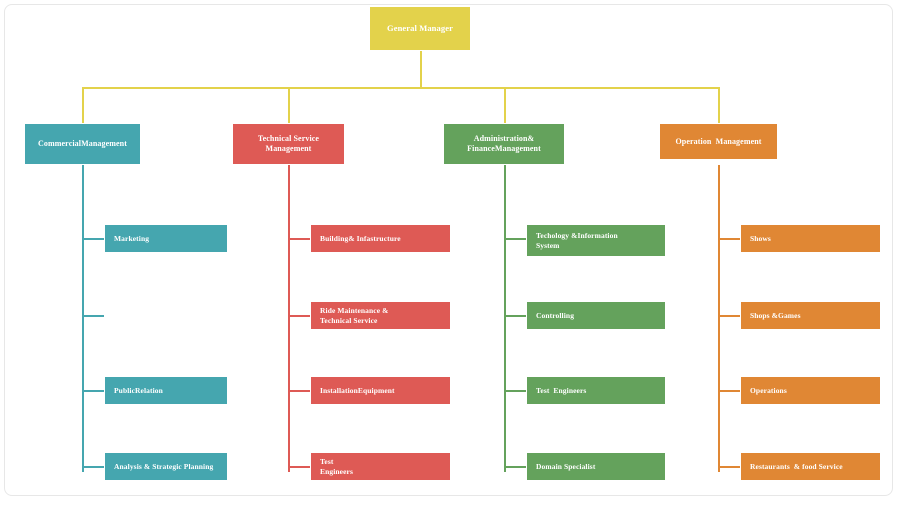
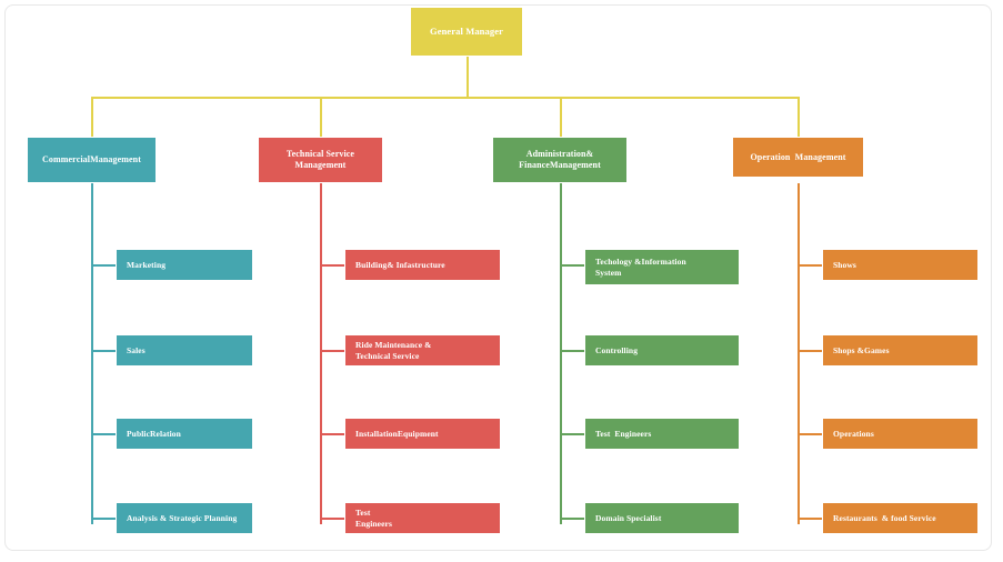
  General Manager
  CommercialManagement
  Technical Service
  Management
  Administration&
  FinanceManagement
  Operation Management
  Marketing
+ Sales
  PublicRelation
  Analysis & Strategic Planning
  Building& Infastructure
  Ride Maintenance &
  Technical Service
  InstallationEquipment
  Test
  Engineers
  Techology &Information
  System
  Controlling
  Test Engineers
  Domain Specialist
  Shows
  Shops &Games
  Operations
  Restaurants & food Service
